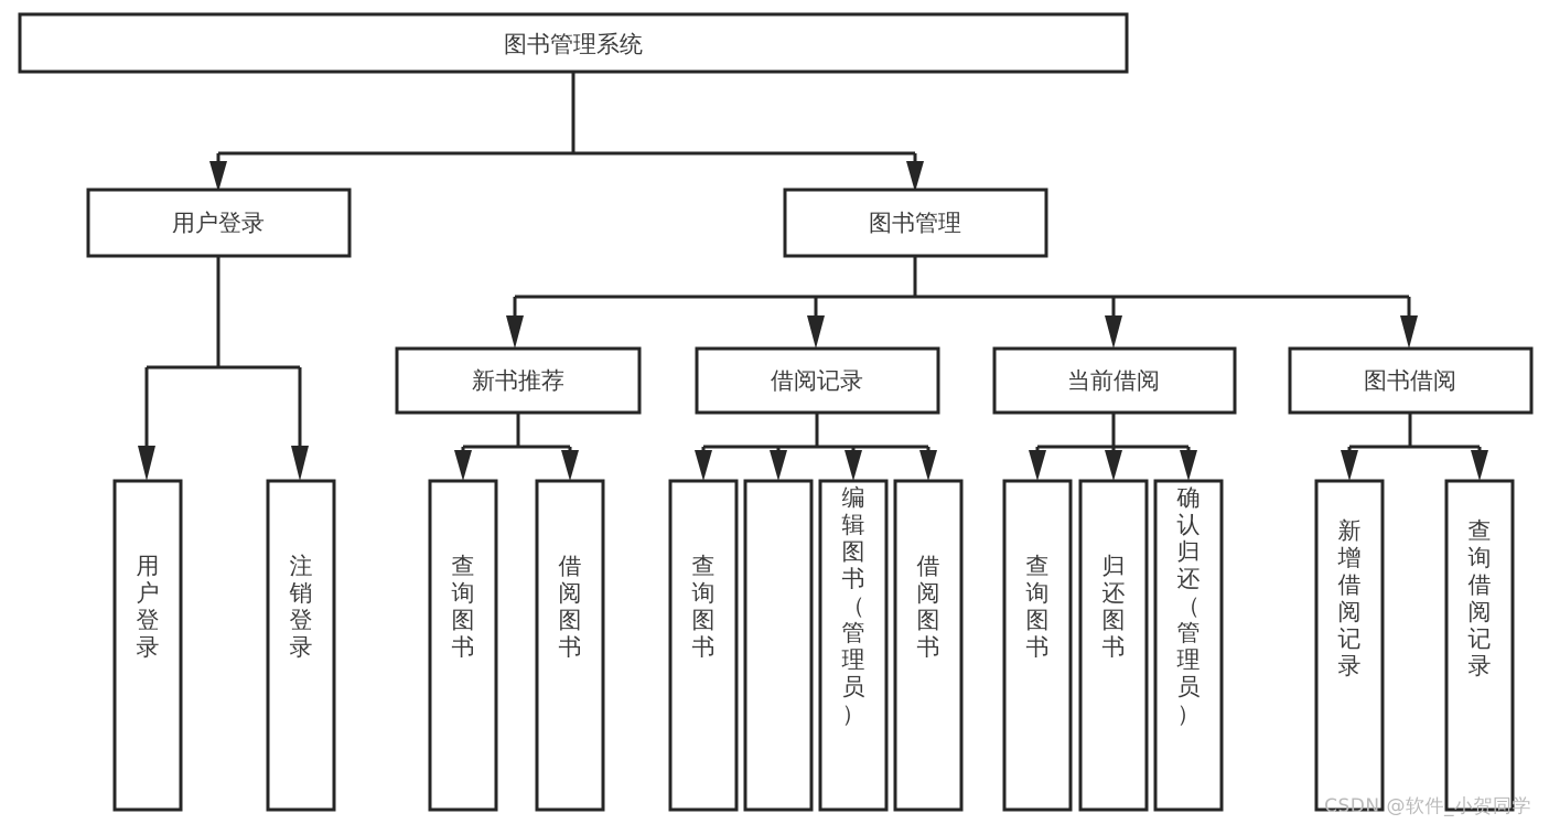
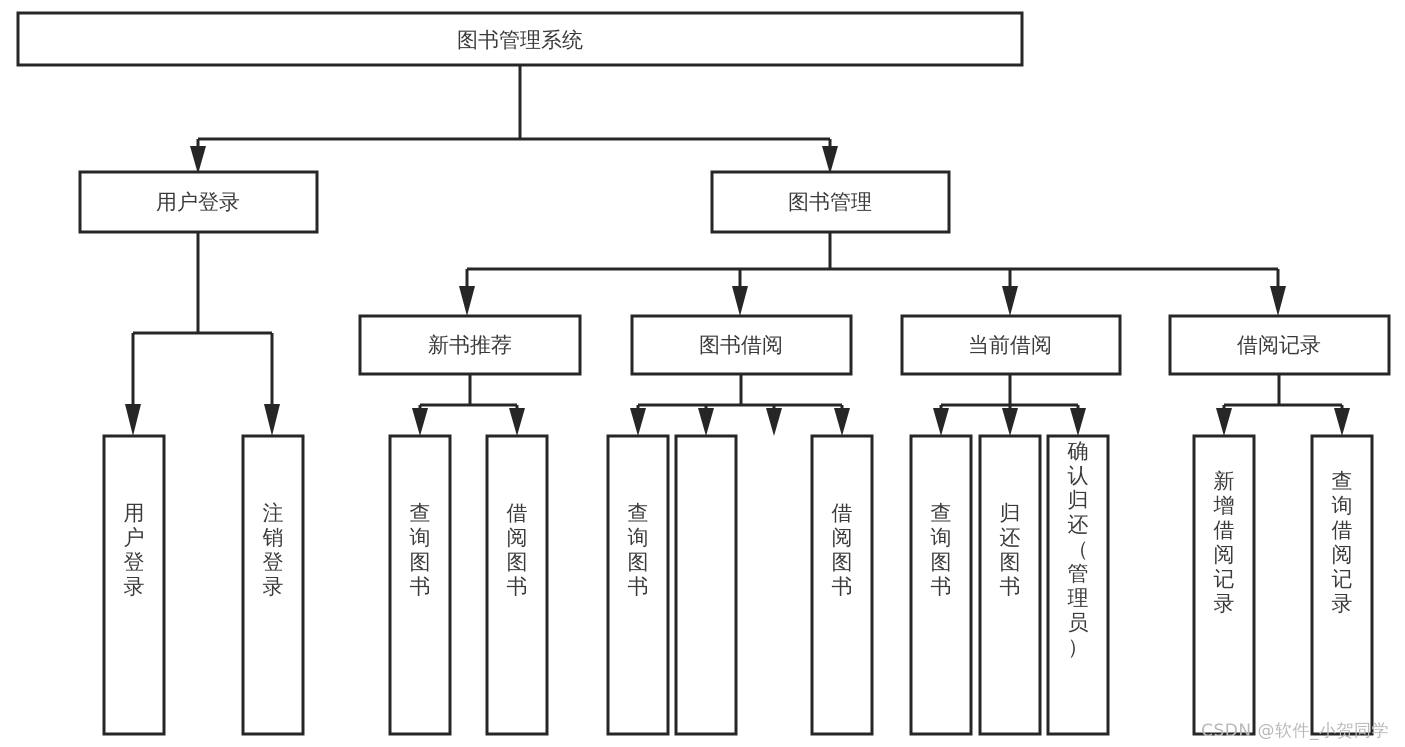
  图书管理系统
  用户登录
  图书管理
  新书推荐
- 借阅记录
+ 图书借阅
  当前借阅
- 图书借阅
+ 借阅记录
  用户登录
  注销登录
  查询图书
  借阅图书
  查询图书
- 编辑图书（管理员）
  借阅图书
  查询图书
  归还图书
  确认归还（管理员）
  新增借阅记录
  查询借阅记录
  CSDN @软件_小贺同学
